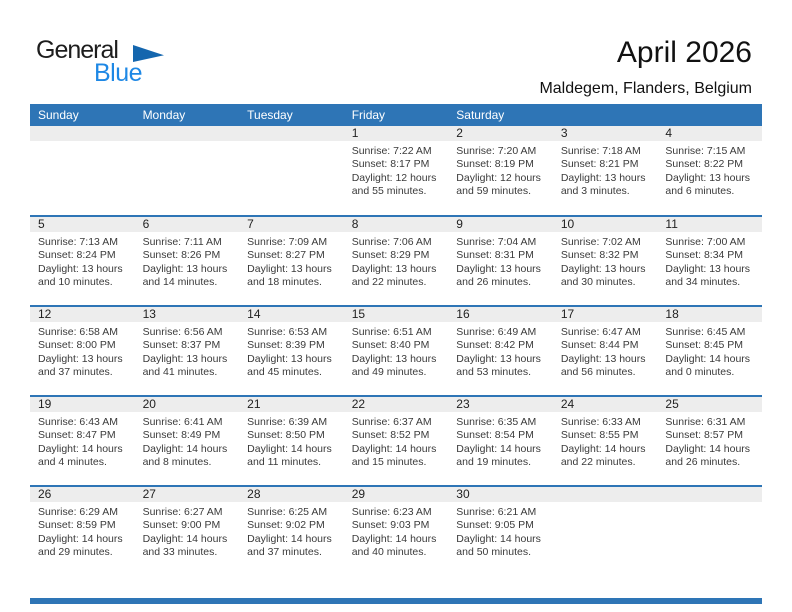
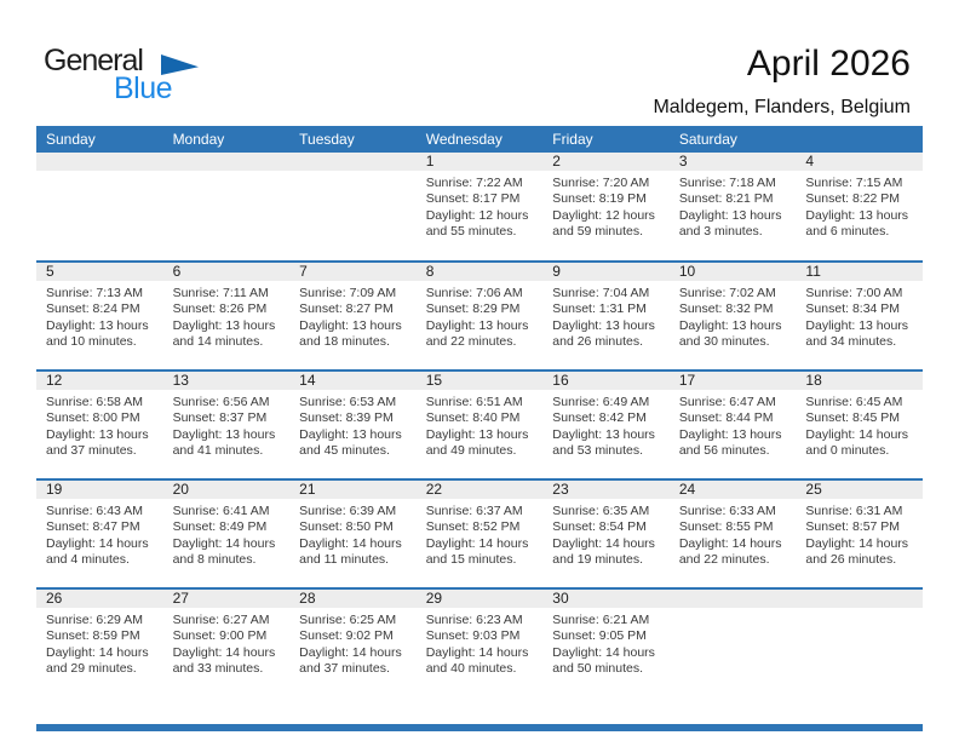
  General
  Blue
  April 2026
  Maldegem, Flanders, Belgium
  Sunday
  Monday
  Tuesday
+ Wednesday
  Friday
  Saturday
  1
  Sunrise: 7:22 AM
  Sunset: 8:17 PM
  Daylight: 12 hours
  and 55 minutes.
  2
  Sunrise: 7:20 AM
  Sunset: 8:19 PM
  Daylight: 12 hours
  and 59 minutes.
  3
  Sunrise: 7:18 AM
  Sunset: 8:21 PM
  Daylight: 13 hours
  and 3 minutes.
  4
  Sunrise: 7:15 AM
  Sunset: 8:22 PM
  Daylight: 13 hours
  and 6 minutes.
  5
  Sunrise: 7:13 AM
  Sunset: 8:24 PM
  Daylight: 13 hours
  and 10 minutes.
  6
  Sunrise: 7:11 AM
  Sunset: 8:26 PM
  Daylight: 13 hours
  and 14 minutes.
  7
  Sunrise: 7:09 AM
  Sunset: 8:27 PM
  Daylight: 13 hours
  and 18 minutes.
  8
  Sunrise: 7:06 AM
  Sunset: 8:29 PM
  Daylight: 13 hours
  and 22 minutes.
  9
  Sunrise: 7:04 AM
- Sunset: 8:31 PM
+ Sunset: 1:31 PM
  Daylight: 13 hours
  and 26 minutes.
  10
  Sunrise: 7:02 AM
  Sunset: 8:32 PM
  Daylight: 13 hours
  and 30 minutes.
  11
  Sunrise: 7:00 AM
  Sunset: 8:34 PM
  Daylight: 13 hours
  and 34 minutes.
  12
  Sunrise: 6:58 AM
  Sunset: 8:00 PM
  Daylight: 13 hours
  and 37 minutes.
  13
  Sunrise: 6:56 AM
  Sunset: 8:37 PM
  Daylight: 13 hours
  and 41 minutes.
  14
  Sunrise: 6:53 AM
  Sunset: 8:39 PM
  Daylight: 13 hours
  and 45 minutes.
  15
  Sunrise: 6:51 AM
  Sunset: 8:40 PM
  Daylight: 13 hours
  and 49 minutes.
  16
  Sunrise: 6:49 AM
  Sunset: 8:42 PM
  Daylight: 13 hours
  and 53 minutes.
  17
  Sunrise: 6:47 AM
  Sunset: 8:44 PM
  Daylight: 13 hours
  and 56 minutes.
  18
  Sunrise: 6:45 AM
  Sunset: 8:45 PM
  Daylight: 14 hours
  and 0 minutes.
  19
  Sunrise: 6:43 AM
  Sunset: 8:47 PM
  Daylight: 14 hours
  and 4 minutes.
  20
  Sunrise: 6:41 AM
  Sunset: 8:49 PM
  Daylight: 14 hours
  and 8 minutes.
  21
  Sunrise: 6:39 AM
  Sunset: 8:50 PM
  Daylight: 14 hours
  and 11 minutes.
  22
  Sunrise: 6:37 AM
  Sunset: 8:52 PM
  Daylight: 14 hours
  and 15 minutes.
  23
  Sunrise: 6:35 AM
  Sunset: 8:54 PM
  Daylight: 14 hours
  and 19 minutes.
  24
  Sunrise: 6:33 AM
  Sunset: 8:55 PM
  Daylight: 14 hours
  and 22 minutes.
  25
  Sunrise: 6:31 AM
  Sunset: 8:57 PM
  Daylight: 14 hours
  and 26 minutes.
  26
  Sunrise: 6:29 AM
  Sunset: 8:59 PM
  Daylight: 14 hours
  and 29 minutes.
  27
  Sunrise: 6:27 AM
  Sunset: 9:00 PM
  Daylight: 14 hours
  and 33 minutes.
  28
  Sunrise: 6:25 AM
  Sunset: 9:02 PM
  Daylight: 14 hours
  and 37 minutes.
  29
  Sunrise: 6:23 AM
  Sunset: 9:03 PM
  Daylight: 14 hours
  and 40 minutes.
  30
  Sunrise: 6:21 AM
  Sunset: 9:05 PM
  Daylight: 14 hours
  and 50 minutes.
